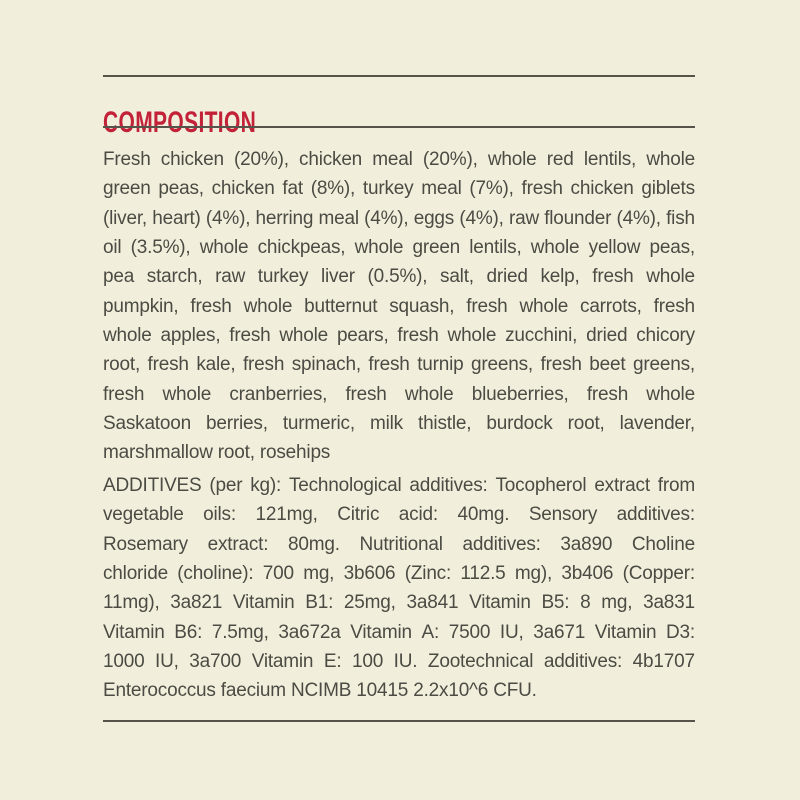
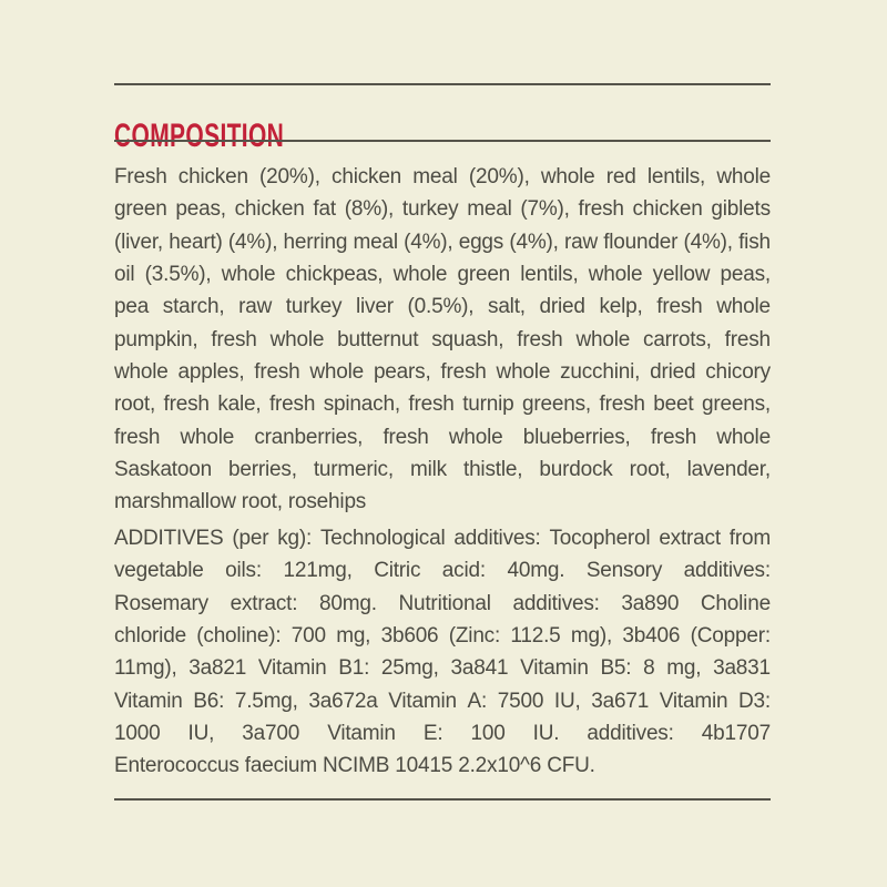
  COMPOSITION
  Fresh
  chicken
  (20%),
  chicken
  meal
  (20%),
  whole
  red
  lentils,
  whole
  green
  peas,
  chicken
  fat
  (8%),
  turkey
  meal
  (7%),
  fresh
  chicken
  giblets
  (liver,
  heart)
  (4%),
  herring
  meal
  (4%),
  eggs
  (4%),
  raw
  flounder
  (4%),
  fish
  oil
  (3.5%),
  whole
  chickpeas,
  whole
  green
  lentils,
  whole
  yellow
  peas,
  pea
  starch,
  raw
  turkey
  liver
  (0.5%),
  salt,
  dried
  kelp,
  fresh
  whole
  pumpkin,
  fresh
  whole
  butternut
  squash,
  fresh
  whole
  carrots,
  fresh
  whole
  apples,
  fresh
  whole
  pears,
  fresh
  whole
  zucchini,
  dried
  chicory
  root,
  fresh
  kale,
  fresh
  spinach,
  fresh
  turnip
  greens,
  fresh
  beet
  greens,
  fresh
  whole
  cranberries,
  fresh
  whole
  blueberries,
  fresh
  whole
  Saskatoon
  berries,
  turmeric,
  milk
  thistle,
  burdock
  root,
  lavender,
  marshmallow root, rosehips
  ADDITIVES
  (per
  kg):
  Technological
  additives:
  Tocopherol
  extract
  from
  vegetable
  oils:
  121mg,
  Citric
  acid:
  40mg.
  Sensory
  additives:
  Rosemary
  extract:
  80mg.
  Nutritional
  additives:
  3a890
  Choline
  chloride
  (choline):
  700
  mg,
  3b606
  (Zinc:
  112.5
  mg),
  3b406
  (Copper:
  11mg),
  3a821
  Vitamin
  B1:
  25mg,
  3a841
  Vitamin
  B5:
  8
  mg,
  3a831
  Vitamin
  B6:
  7.5mg,
  3a672a
  Vitamin
  A:
  7500
  IU,
  3a671
  Vitamin
  D3:
  1000
  IU,
  3a700
  Vitamin
  E:
  100
  IU.
- Zootechnical
  additives:
  4b1707
  Enterococcus faecium NCIMB 10415 2.2x10^6 CFU.
